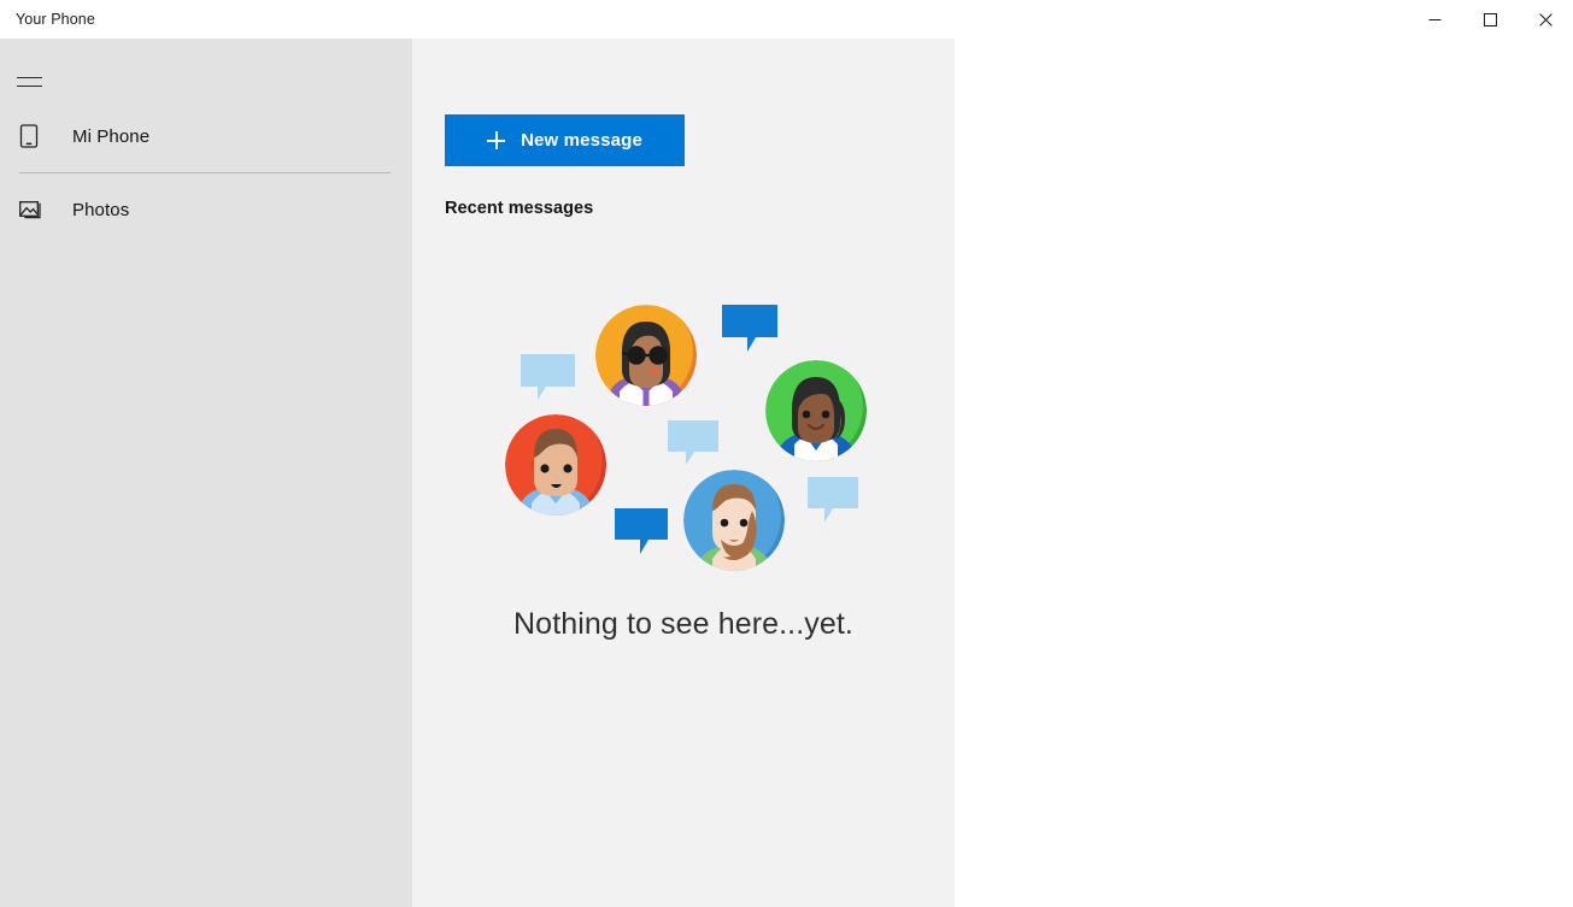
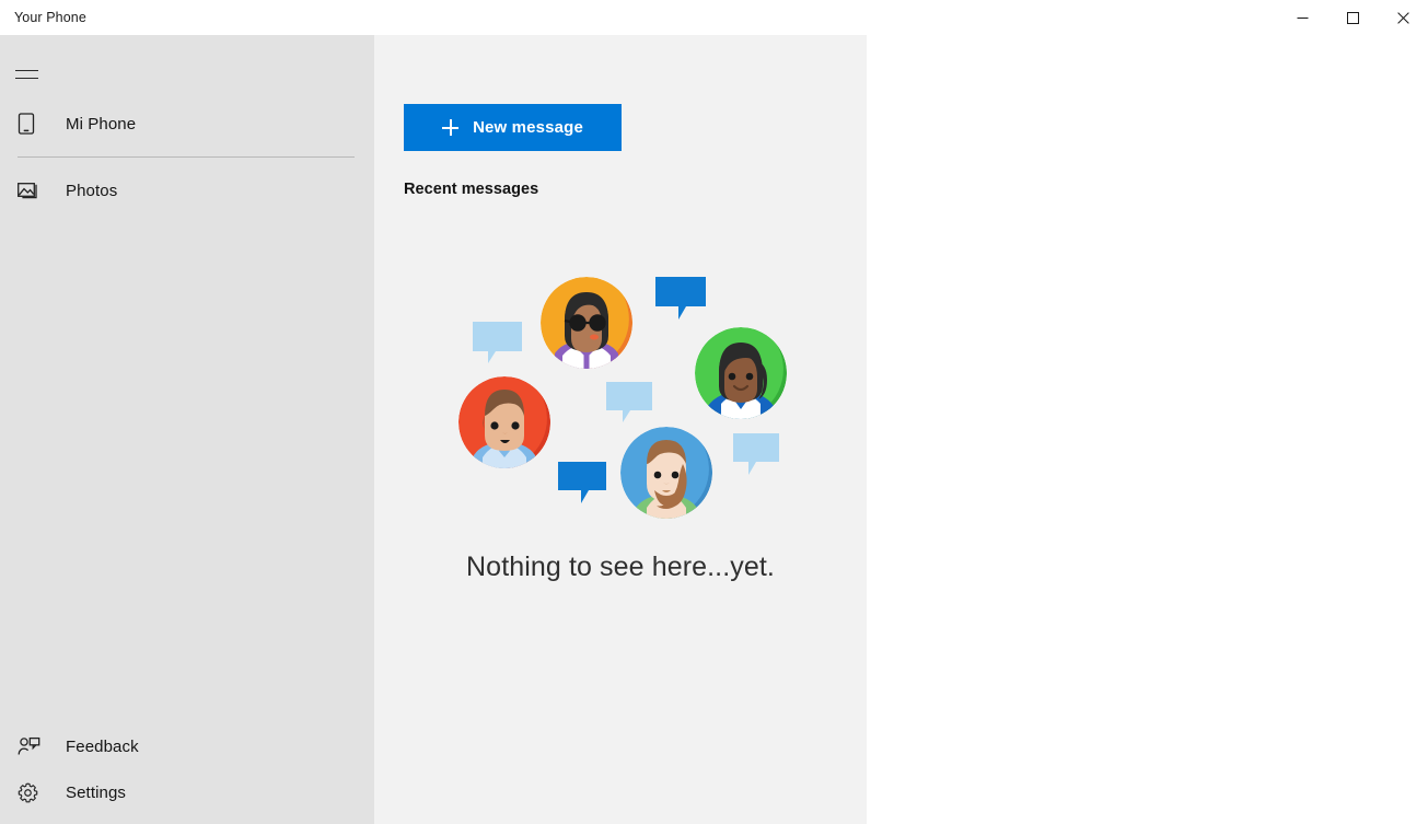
  Your Phone
  Mi Phone
  Photos
+ Feedback
+ Settings
  New message
  Recent messages
  Nothing to see here...yet.
